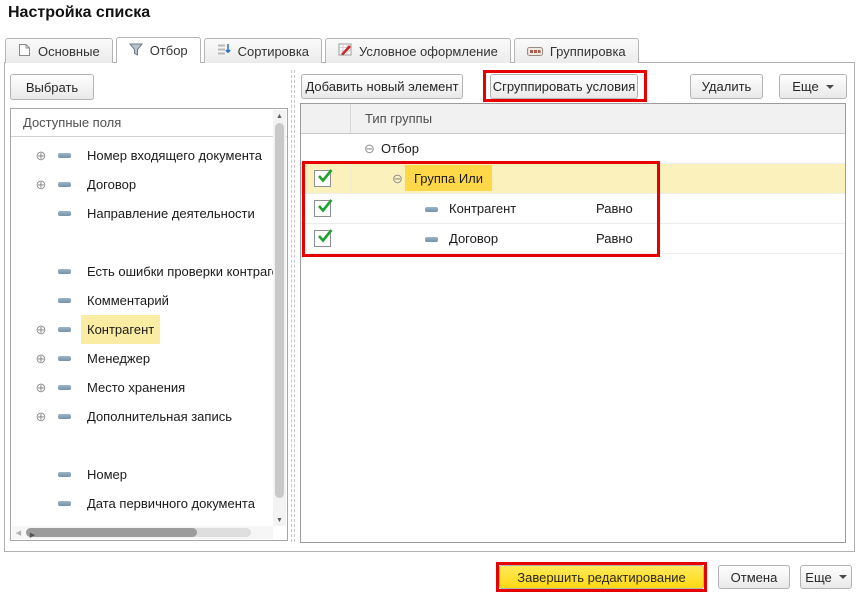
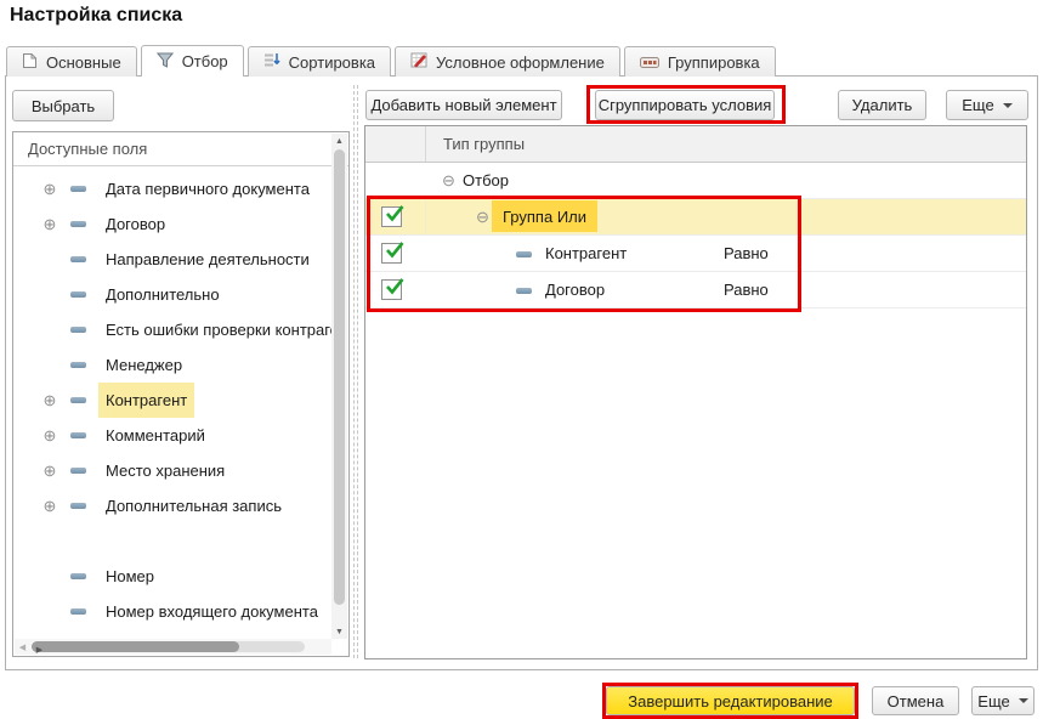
  Настройка списка
  Основные
  Отбор
  Сортировка
  Условное оформление
  Группировка
  Выбрать
  Доступные поля
  ⊕
- Номер входящего документа
+ Дата первичного документа
  ⊕
  Договор
  Направление деятельности
+ Дополнительно
  Есть ошибки проверки контраг
- Комментарий
+ Менеджер
  ⊕
  Контрагент
  ⊕
- Менеджер
+ Комментарий
  ⊕
  Место хранения
  ⊕
  Дополнительная запись
  Номер
- Дата первичного документа
+ Номер входящего документа
  Добавить новый элемент
  Сгруппировать условия
  Удалить
  Еще
  Тип группы
  ⊖
  Отбор
  ⊖
  Группа Или
  Контрагент
  Равно
  Договор
  Равно
  Завершить редактирование
  Отмена
  Еще
